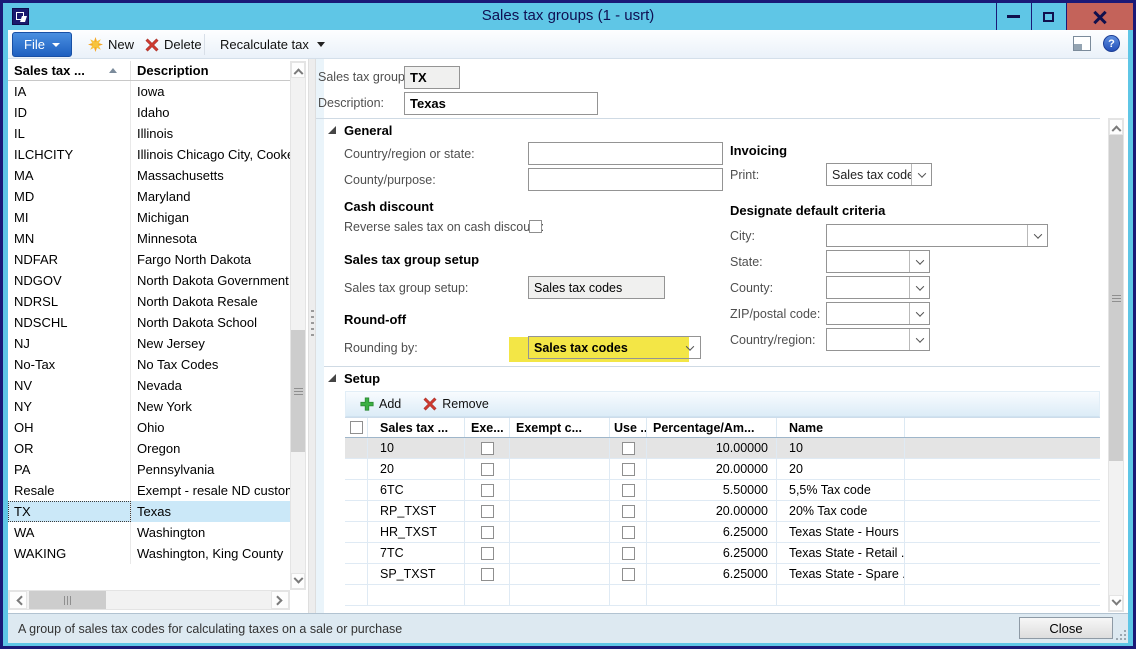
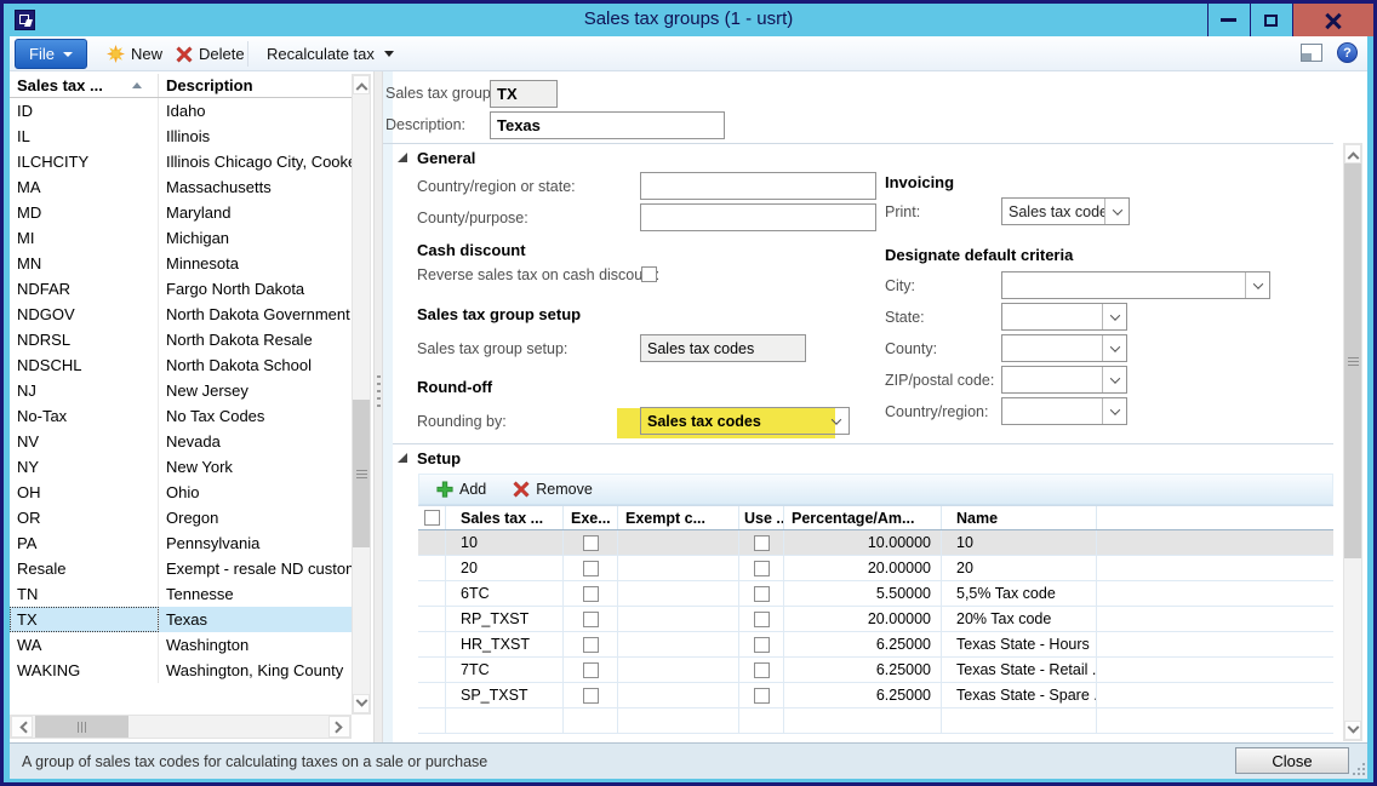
  Sales tax groups (1 - usrt)
  File
  New
  Delete
  Recalculate tax
  ?
  Sales tax ...
  Description
- IA
- Iowa
  ID
  Idaho
  IL
  Illinois
  ILCHCITY
  Illinois Chicago City, Cook
  MA
  Massachusetts
  MD
  Maryland
  MI
  Michigan
  MN
  Minnesota
  NDFAR
  Fargo North Dakota
  NDGOV
  North Dakota Government
  NDRSL
  North Dakota Resale
  NDSCHL
  North Dakota School
  NJ
  New Jersey
  No-Tax
  No Tax Codes
  NV
  Nevada
  NY
  New York
  OH
  Ohio
  OR
  Oregon
  PA
  Pennsylvania
  Resale
  Exempt - resale ND custo
+ TN
+ Tennesse
  TX
  Texas
  WA
  Washington
  WAKING
  Washington, King County
  Sales tax group
  TX
  Description:
  Texas
  General
  Country/region or state:
  County/purpose:
  Cash discount
  Reverse sales tax on cash discou:
  Sales tax group setup
  Sales tax group setup:
  Sales tax codes
  Round-off
  Rounding by:
  Sales tax codes
  Invoicing
  Print:
  Sales tax cod
  Designate default criteria
  City:
  State:
  County:
  ZIP/postal code:
  Country/region:
  Setup
  Add
  Remove
  Sales tax ...
  Exe...
  Exempt c...
  Use ..
  Percentage/Am...
  Name
  10
  10.00000
  10
  20
  20.00000
  20
  6TC
  5.50000
  5,5% Tax code
  RP_TXST
  20.00000
  20% Tax code
  HR_TXST
  6.25000
  Texas State - Hours
  7TC
  6.25000
  Texas State - Retail .
  SP_TXST
  6.25000
  Texas State - Spare .
  A group of sales tax codes for calculating taxes on a sale or purchase
  Close
